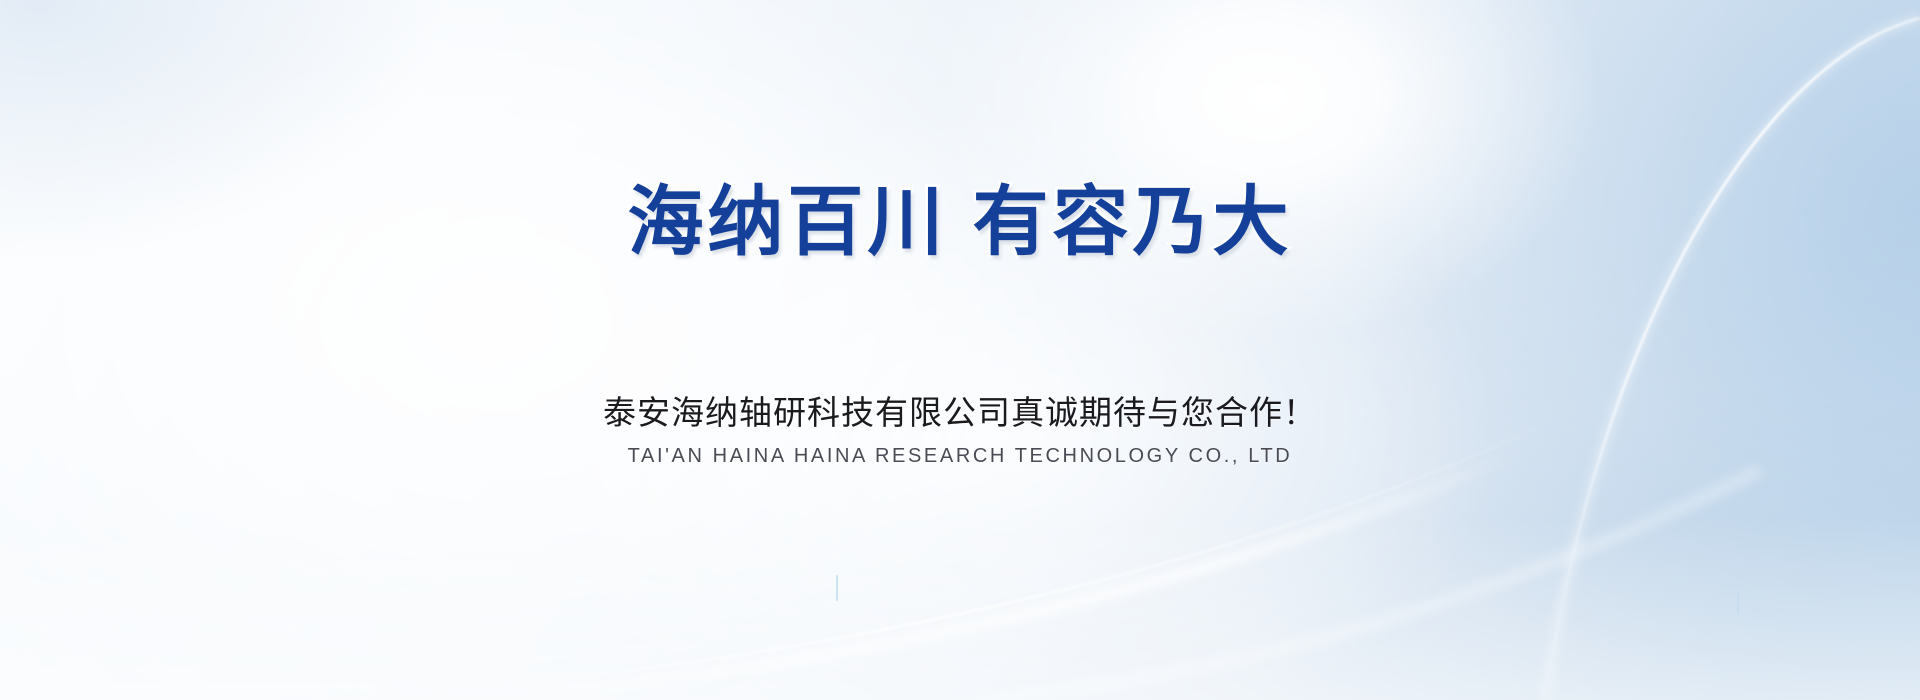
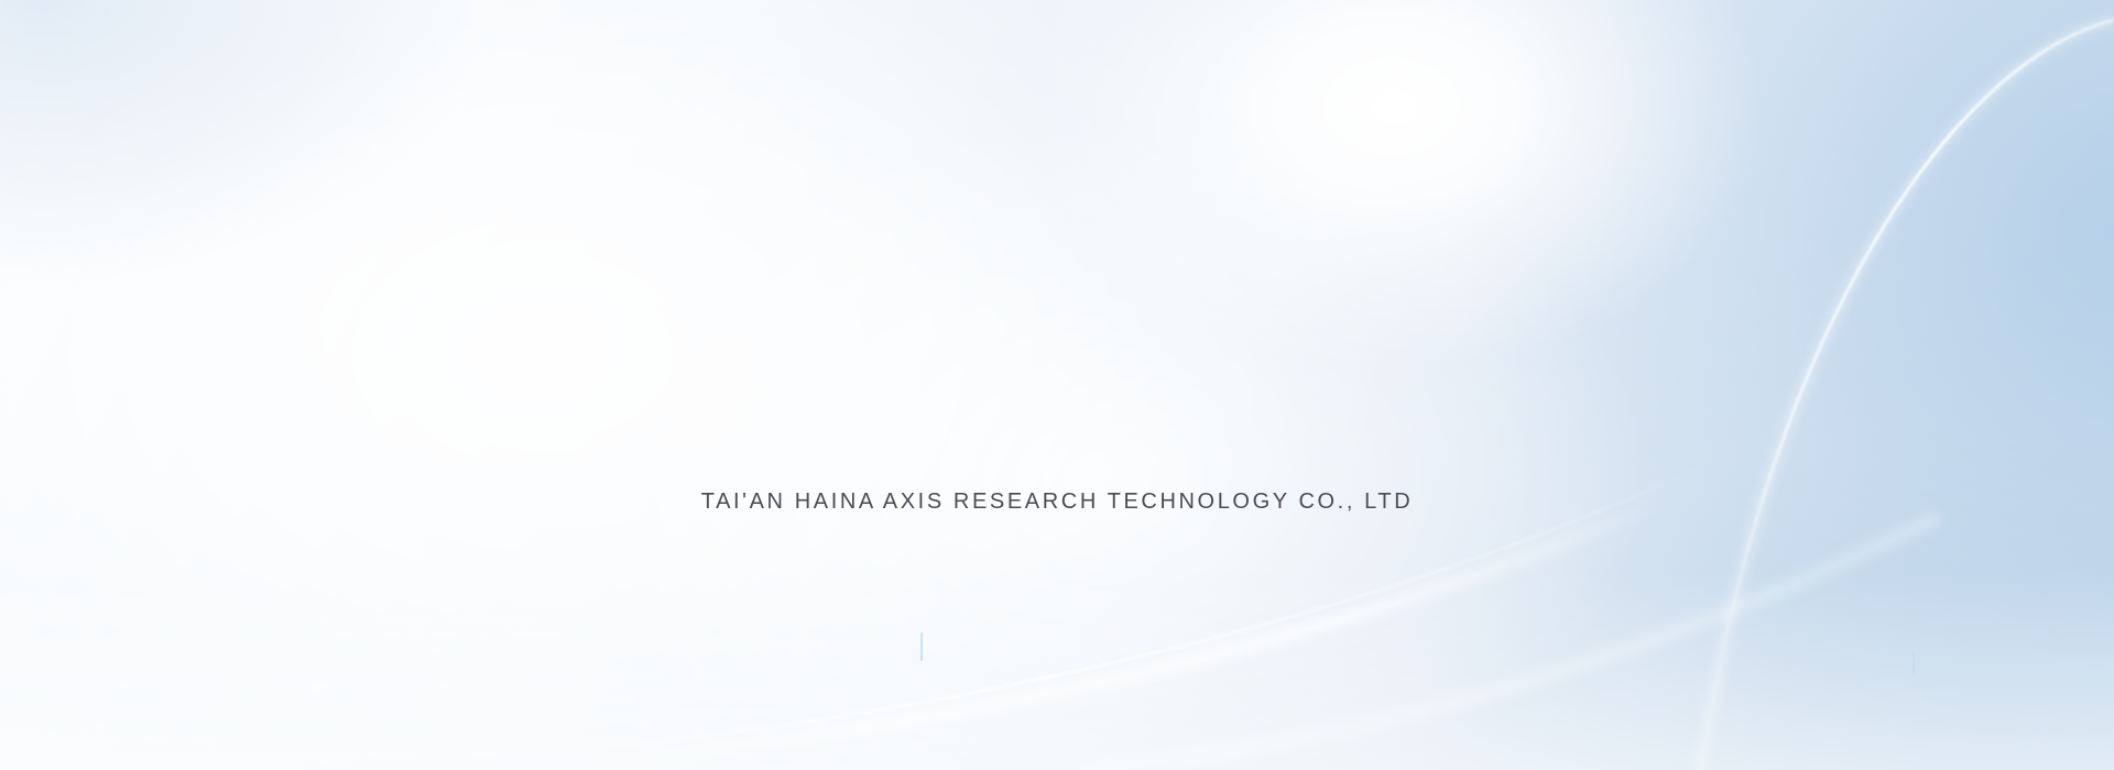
- 海纳百川 有容乃大
- 泰安海纳轴研科技有限公司真诚期待与您合作！
- TAI'AN HAINA HAINA RESEARCH TECHNOLOGY CO., LTD
+ TAI'AN HAINA AXIS RESEARCH TECHNOLOGY CO., LTD
